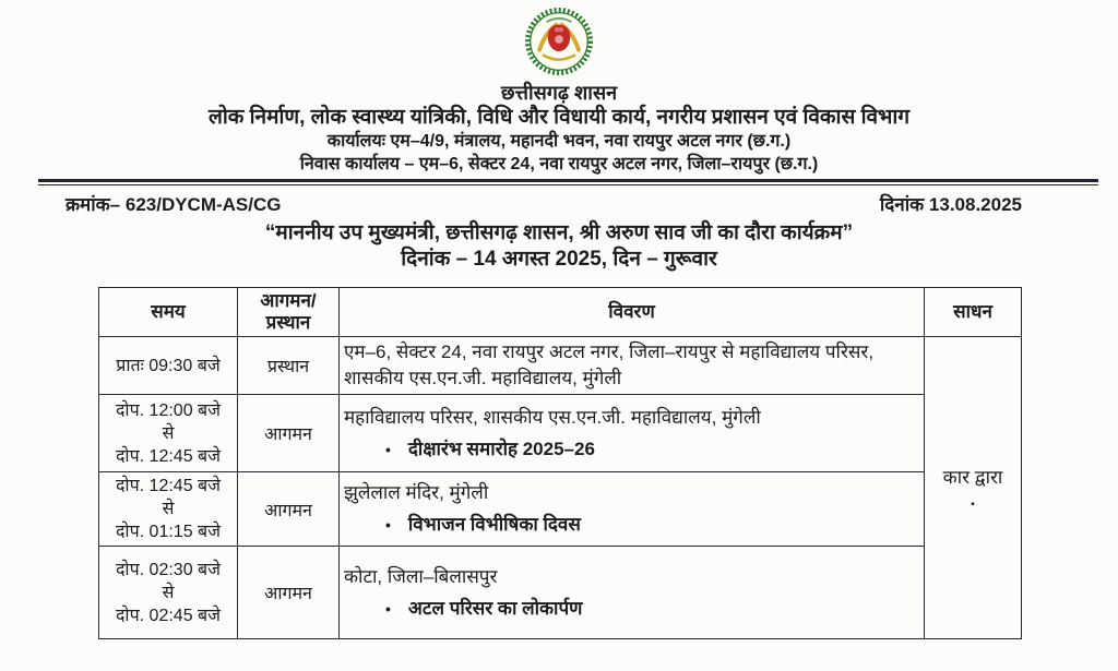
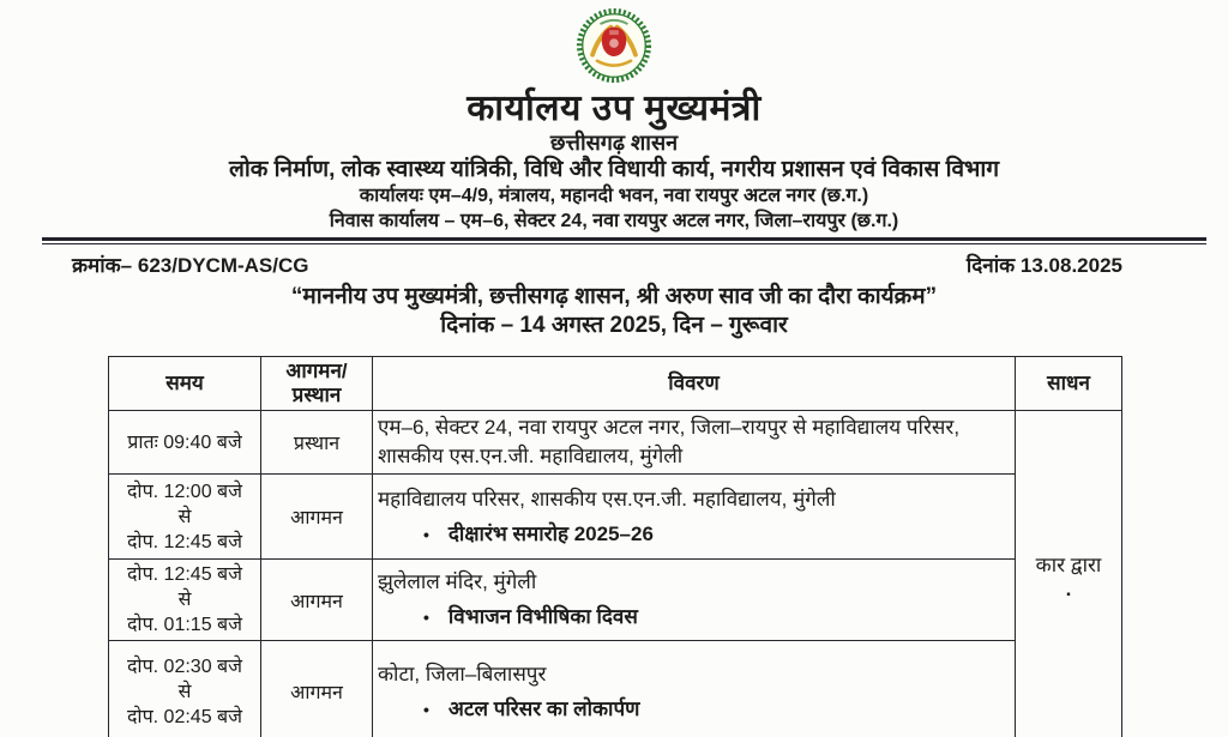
+ कार्यालय उप मुख्यमंत्री
  छत्तीसगढ़ शासन
  लोक निर्माण, लोक स्वास्थ्य यांत्रिकी, विधि और विधायी कार्य, नगरीय प्रशासन एवं विकास विभाग
  कार्यालयः एम–4/9, मंत्रालय, महानदी भवन, नवा रायपुर अटल नगर (छ.ग.)
  निवास कार्यालय – एम–6, सेक्टर 24, नवा रायपुर अटल नगर, जिला–रायपुर (छ.ग.)
  क्रमांक– 623/DYCM-AS/CG
  दिनांक 13.08.2025
  “माननीय उप मुख्यमंत्री, छत्तीसगढ़ शासन, श्री अरुण साव जी का दौरा कार्यक्रम”
  दिनांक – 14 अगस्त 2025, दिन – गुरूवार
  समय	आगमन/ प्रस्थान	विवरण	साधन
- प्रातः 09:30 बजे	प्रस्थान	एम–6, सेक्टर 24, नवा रायपुर अटल नगर, जिला–रायपुर से महाविद्यालय परिसर, शासकीय एस.एन.जी. महाविद्यालय, मुंगेली	कार द्वारा .
+ प्रातः 09:40 बजे	प्रस्थान	एम–6, सेक्टर 24, नवा रायपुर अटल नगर, जिला–रायपुर से महाविद्यालय परिसर, शासकीय एस.एन.जी. महाविद्यालय, मुंगेली	कार द्वारा .
  दोप. 12:00 बजे से दोप. 12:45 बजे	आगमन	महाविद्यालय परिसर, शासकीय एस.एन.जी. महाविद्यालय, मुंगेली • दीक्षारंभ समारोह 2025–26
  दोप. 12:45 बजे से दोप. 01:15 बजे	आगमन	झुलेलाल मंदिर, मुंगेली • विभाजन विभीषिका दिवस
  दोप. 02:30 बजे से दोप. 02:45 बजे	आगमन	कोटा, जिला–बिलासपुर • अटल परिसर का लोकार्पण
